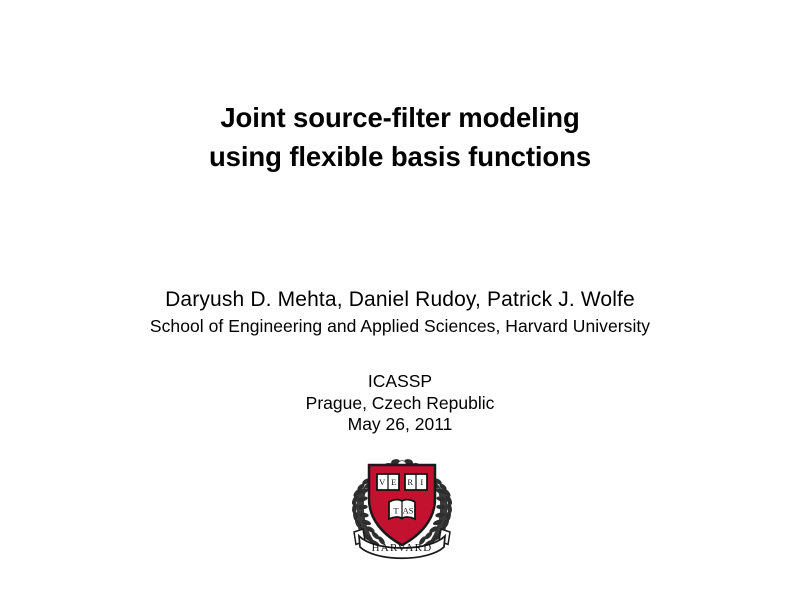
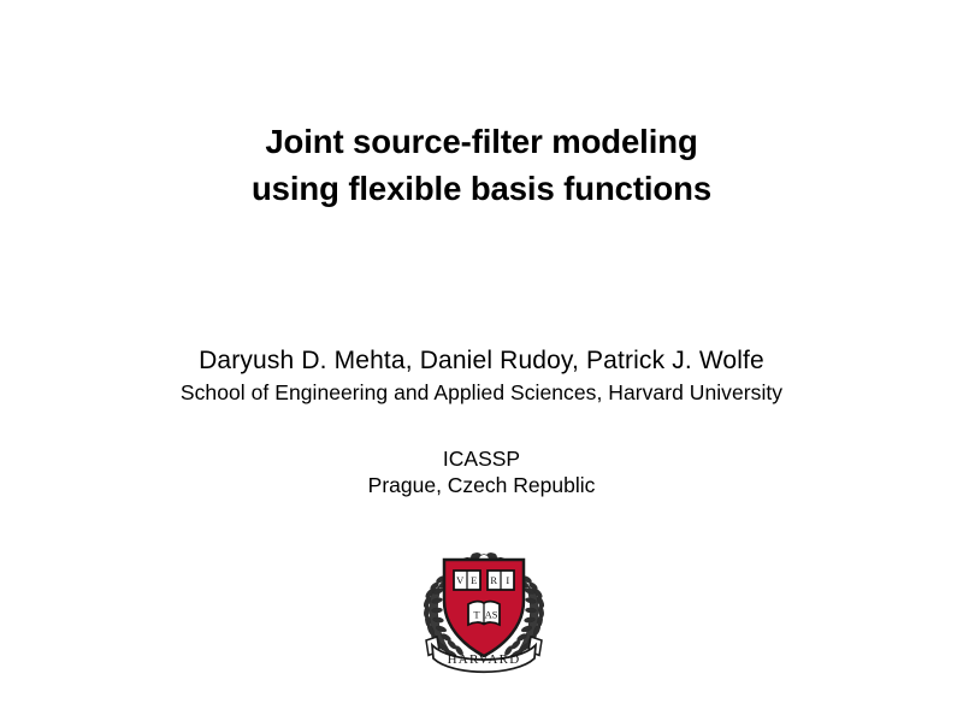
  Joint source-filter modeling
  using flexible basis functions
  Daryush D. Mehta, Daniel Rudoy, Patrick J. Wolfe
  School of Engineering and Applied Sciences, Harvard University
  ICASSP
  Prague, Czech Republic
- May 26, 2011
  V
  E
  R
  I
  T
  AS
  HARVARD
